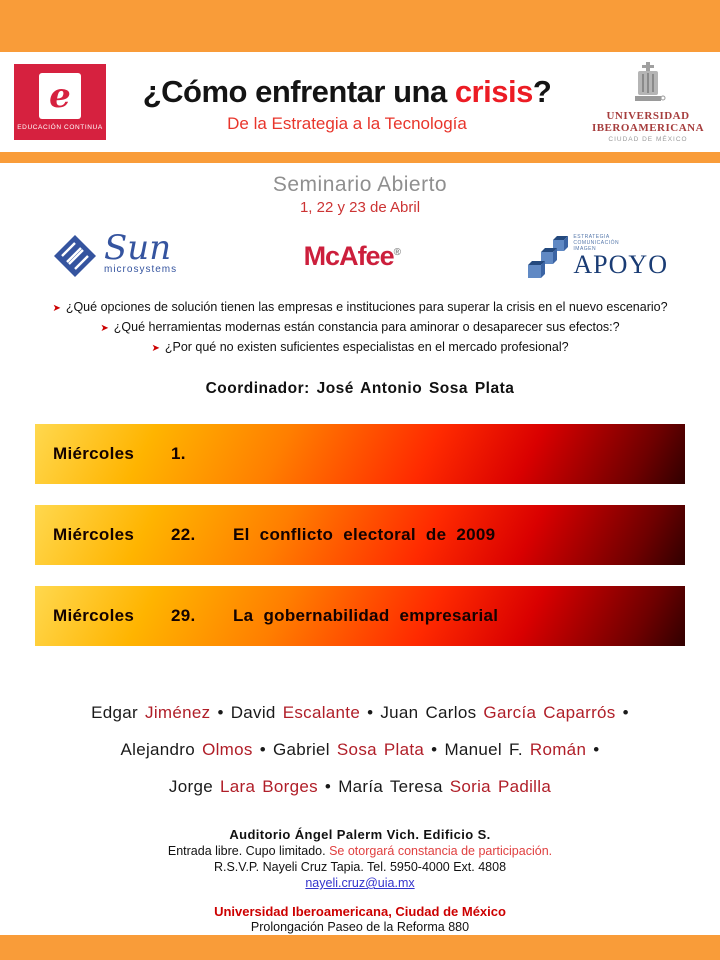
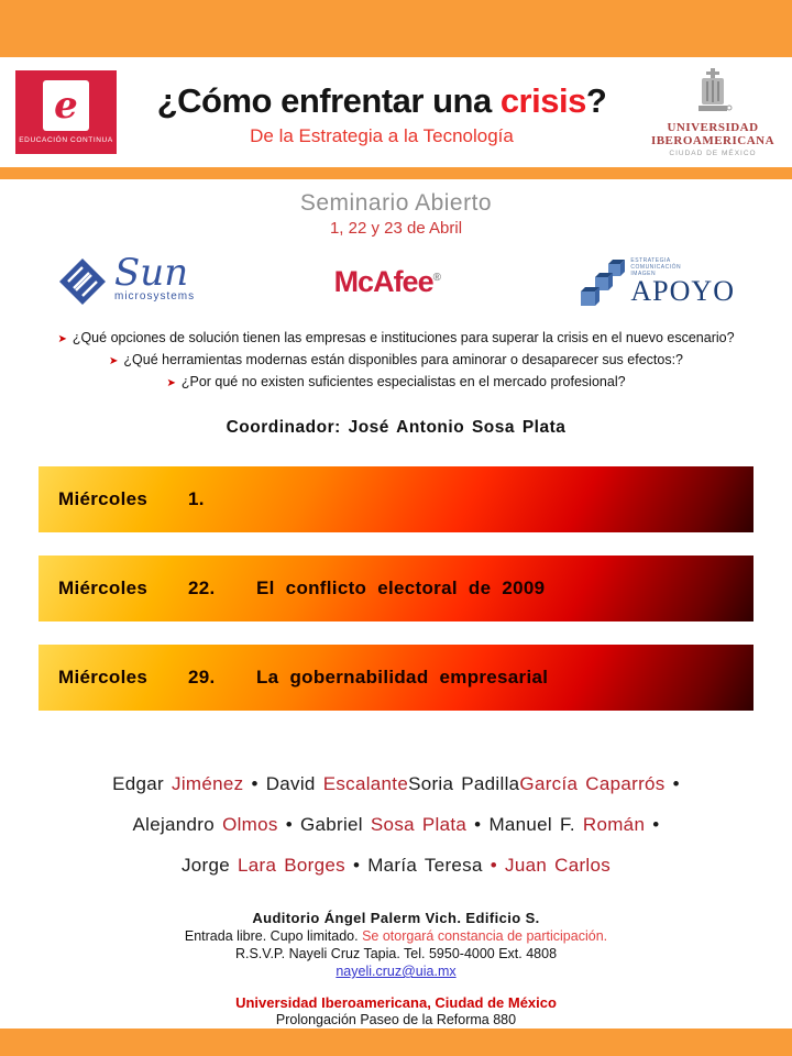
  e
  ¿Cómo enfrentar una crisis?
  De la Estrategia a la Tecnología
  UNIVERSIDAD
  IBEROAMERICANA
  Seminario Abierto
  1, 22 y 23 de Abril
  Sun
  microsystems
  McAfee®
  APOYO
  ➤ ¿Qué opciones de solución tienen las empresas e instituciones para superar la crisis en el nuevo escenario?
- ➤ ¿Qué herramientas modernas están constancia para aminorar o desaparecer sus efectos:?
+ ➤ ¿Qué herramientas modernas están disponibles para aminorar o desaparecer sus efectos:?
  ➤ ¿Por qué no existen suficientes especialistas en el mercado profesional?
  Coordinador: José Antonio Sosa Plata
  Miércoles
  1.
  Miércoles
  22.
  El conflicto electoral de 2009
  Miércoles
  29.
  La gobernabilidad empresarial
- Edgar Jiménez • David Escalante • Juan Carlos García Caparrós •
+ Edgar Jiménez • David EscalanteSoria PadillaGarcía Caparrós •
  Alejandro Olmos • Gabriel Sosa Plata • Manuel F. Román •
- Jorge Lara Borges • María Teresa Soria Padilla
+ Jorge Lara Borges • María Teresa • Juan Carlos
  Auditorio Ángel Palerm Vich. Edificio S.
  Entrada libre. Cupo limitado. Se otorgará constancia de participación.
  R.S.V.P. Nayeli Cruz Tapia. Tel. 5950-4000 Ext. 4808
  nayeli.cruz@uia.mx
  Universidad Iberoamericana, Ciudad de México
  Prolongación Paseo de la Reforma 880
